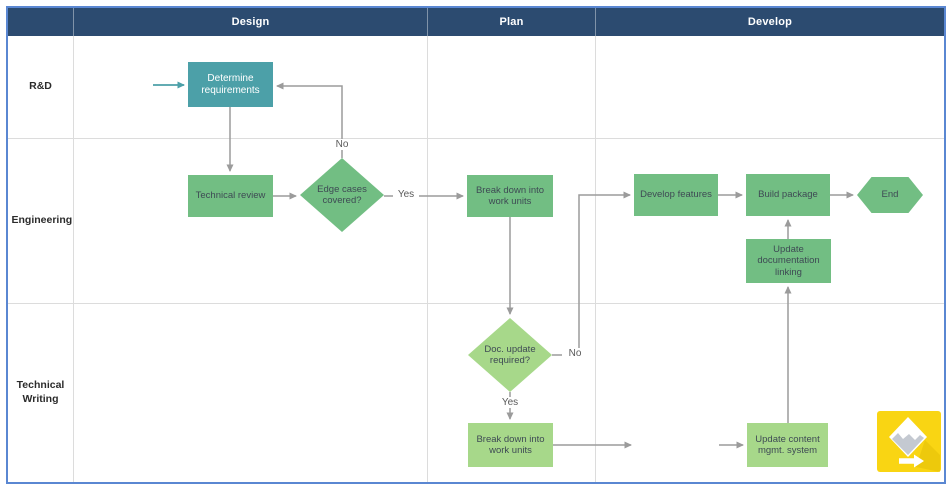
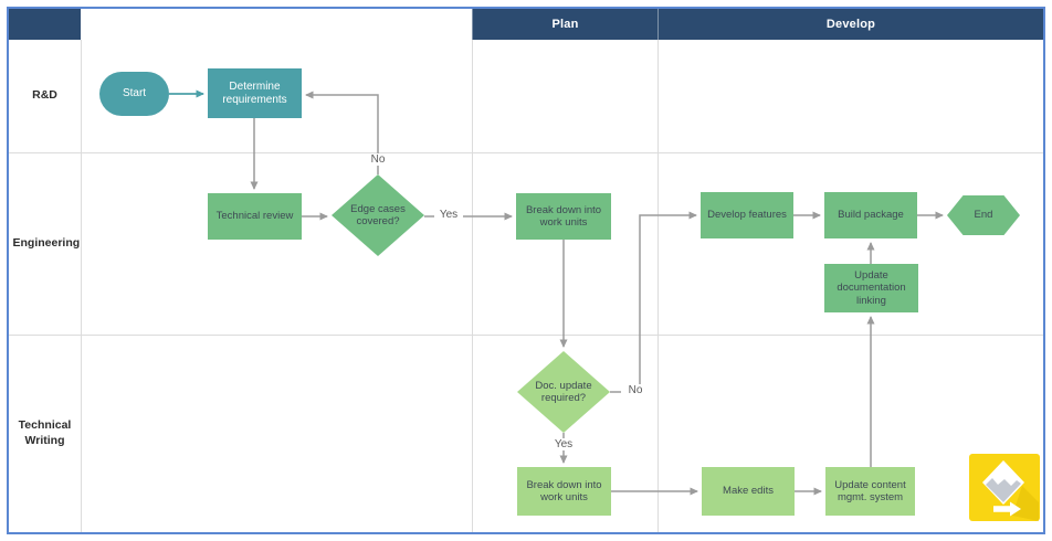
- Design
  Plan
  Develop
  R&D
  Engineering
  Technical Writing
+ Start
  Determine requirements
  Technical review
  Edge cases covered?
  Break down into work units
  Develop features
  Build package
  End
  Update documentation linking
  Doc. update required?
  Break down into work units
+ Make edits
  Update content mgmt. system
  No
  Yes
  No
  Yes
